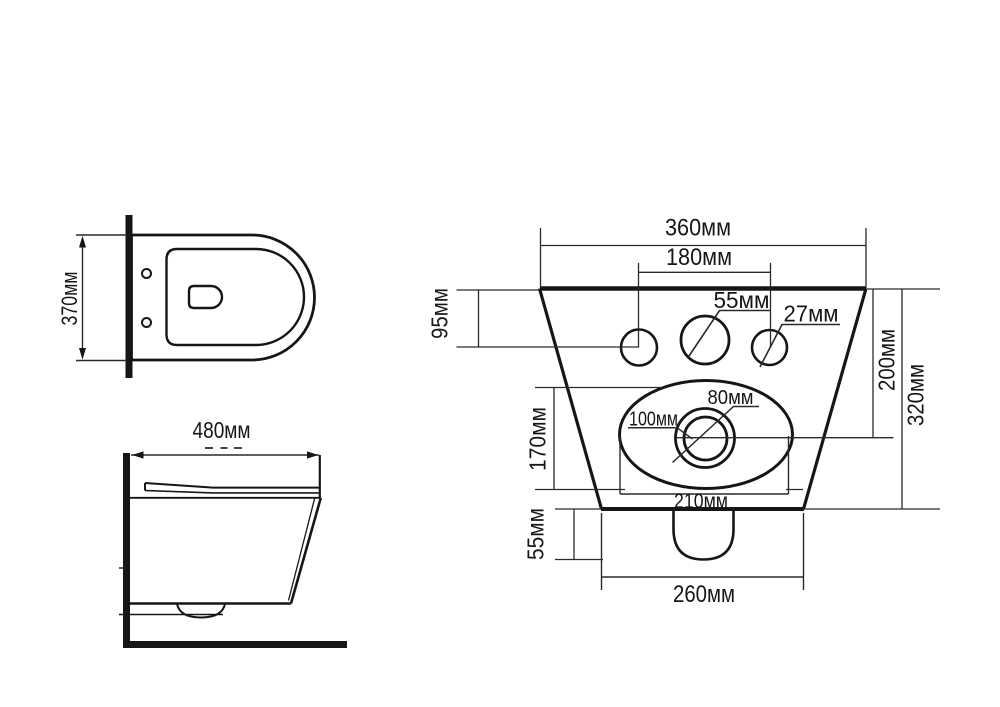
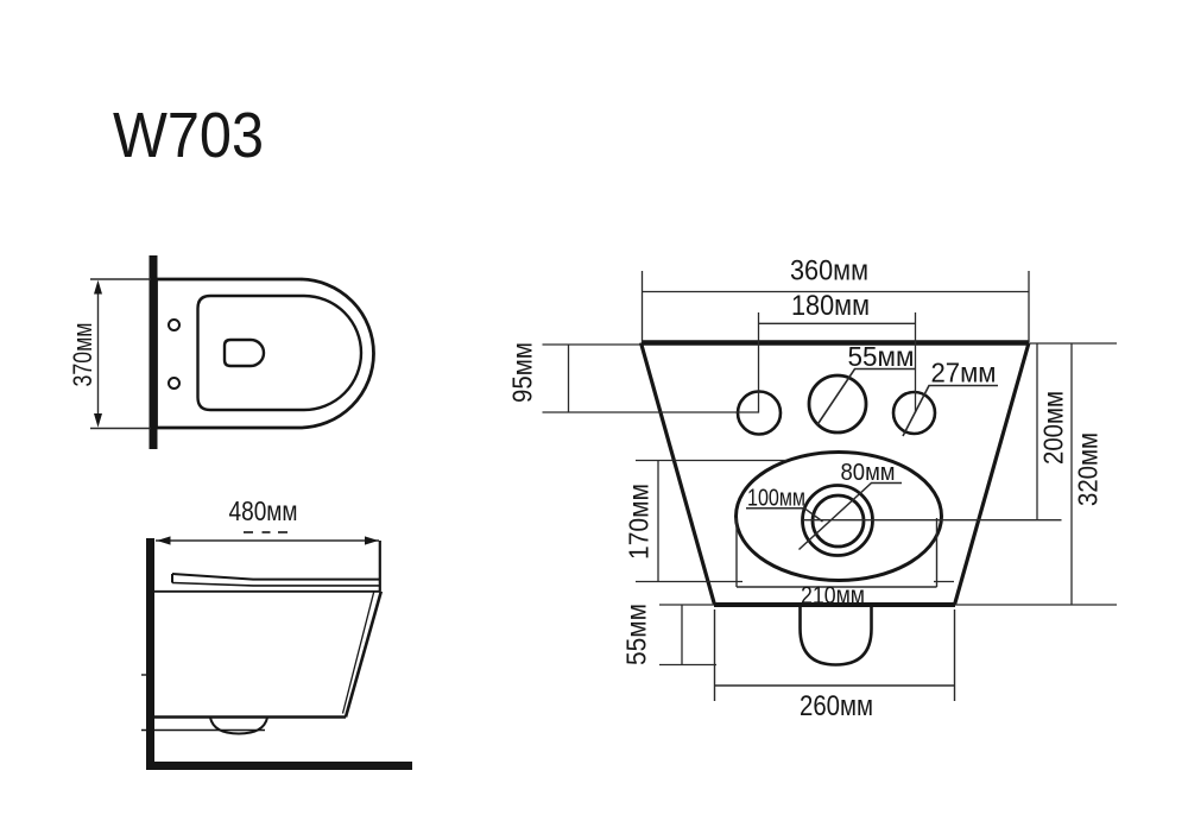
+ W703
  480мм
  360мм
  180мм
  55мм
  27мм
  100мм
  80мм
  210мм
  260мм
